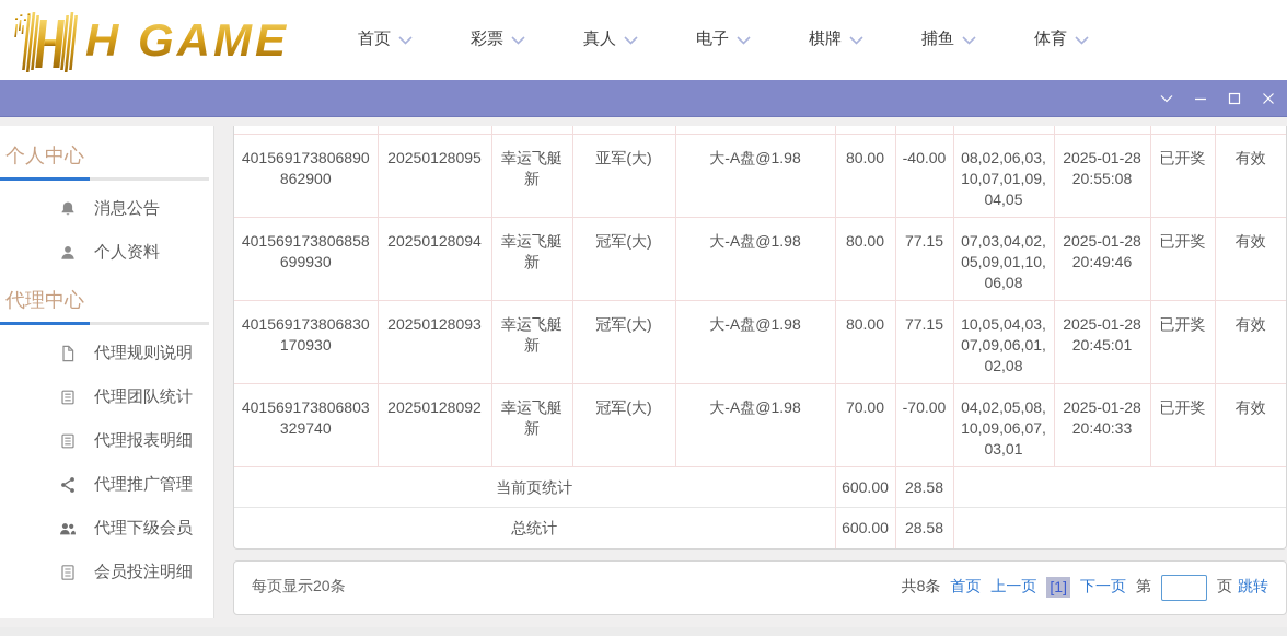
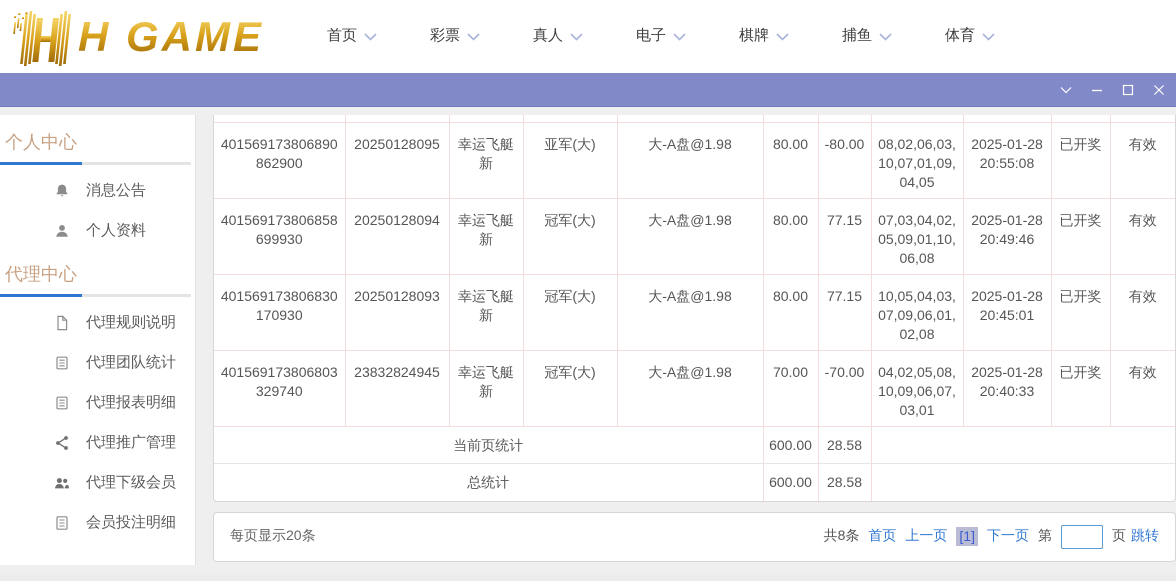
  H GAME
  首页
  彩票
  真人
  电子
  棋牌
  捕鱼
  体育
  个人中心
  消息公告
  个人资料
  代理中心
  代理规则说明
  代理团队统计
  代理报表明细
  代理推广管理
  代理下级会员
  会员投注明细
- 401569173806890862900	20250128095	幸运飞艇新	亚军(大)	大-A盘@1.98	80.00	-40.00	08,02,06,03,10,07,01,09,04,05	2025-01-28 20:55:08	已开奖	有效
+ 401569173806890862900	20250128095	幸运飞艇新	亚军(大)	大-A盘@1.98	80.00	-80.00	08,02,06,03,10,07,01,09,04,05	2025-01-28 20:55:08	已开奖	有效
  401569173806858699930	20250128094	幸运飞艇新	冠军(大)	大-A盘@1.98	80.00	77.15	07,03,04,02,05,09,01,10,06,08	2025-01-28 20:49:46	已开奖	有效
  401569173806830170930	20250128093	幸运飞艇新	冠军(大)	大-A盘@1.98	80.00	77.15	10,05,04,03,07,09,06,01,02,08	2025-01-28 20:45:01	已开奖	有效
- 401569173806803329740	20250128092	幸运飞艇新	冠军(大)	大-A盘@1.98	70.00	-70.00	04,02,05,08,10,09,06,07,03,01	2025-01-28 20:40:33	已开奖	有效
+ 401569173806803329740	23832824945	幸运飞艇新	冠军(大)	大-A盘@1.98	70.00	-70.00	04,02,05,08,10,09,06,07,03,01	2025-01-28 20:40:33	已开奖	有效
  当前页统计	600.00	28.58
  总统计	600.00	28.58
  每页显示20条
  共8条
  首页
  上一页
  [1]
  下一页
  第
  页
  跳转
